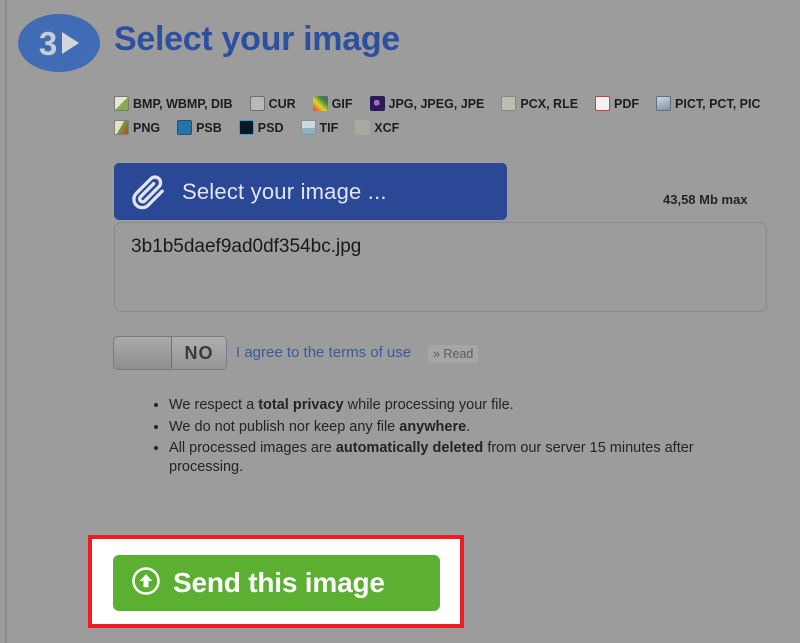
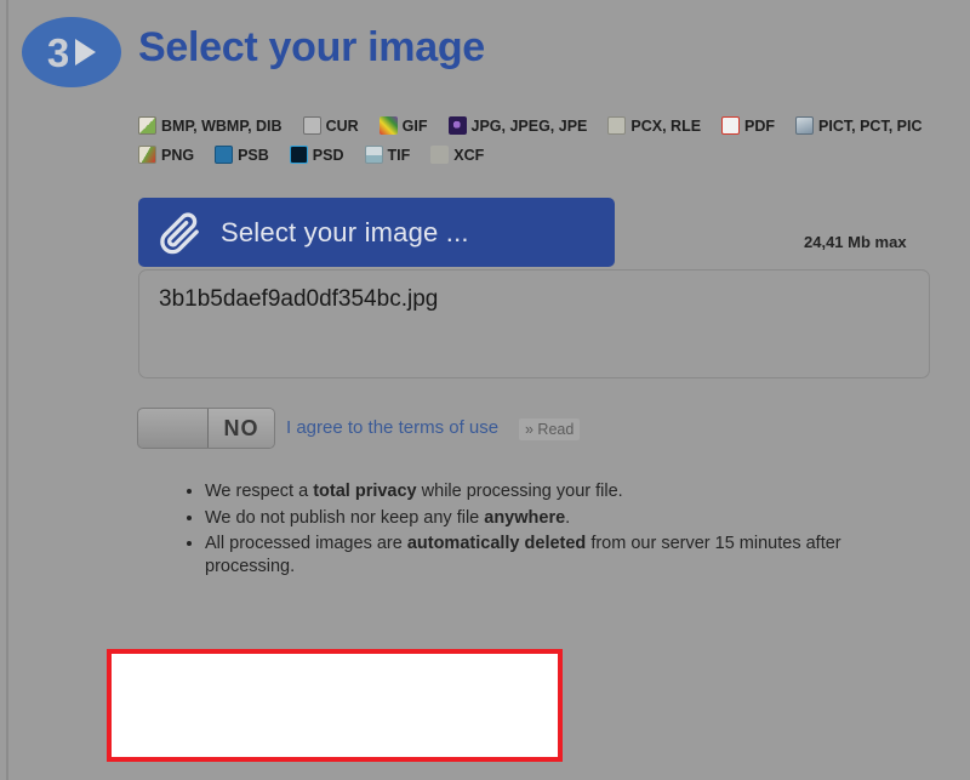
  3
  Select your image
  BMP, WBMP, DIB
  CUR
  GIF
  JPG, JPEG, JPE
  PCX, RLE
  PDF
  PICT, PCT, PIC
  PNG
  PSB
  PSD
  TIF
  XCF
  Select your image ...
- 43,58 Mb max
+ 24,41 Mb max
  3b1b5daef9ad0df354bc.jpg
  NO
  I agree to the terms of use
  » Read
  We respect a total privacy while processing your file.
  We do not publish nor keep any file anywhere.
  All processed images are automatically deleted from our server 15 minutes after processing.
- Send this image
